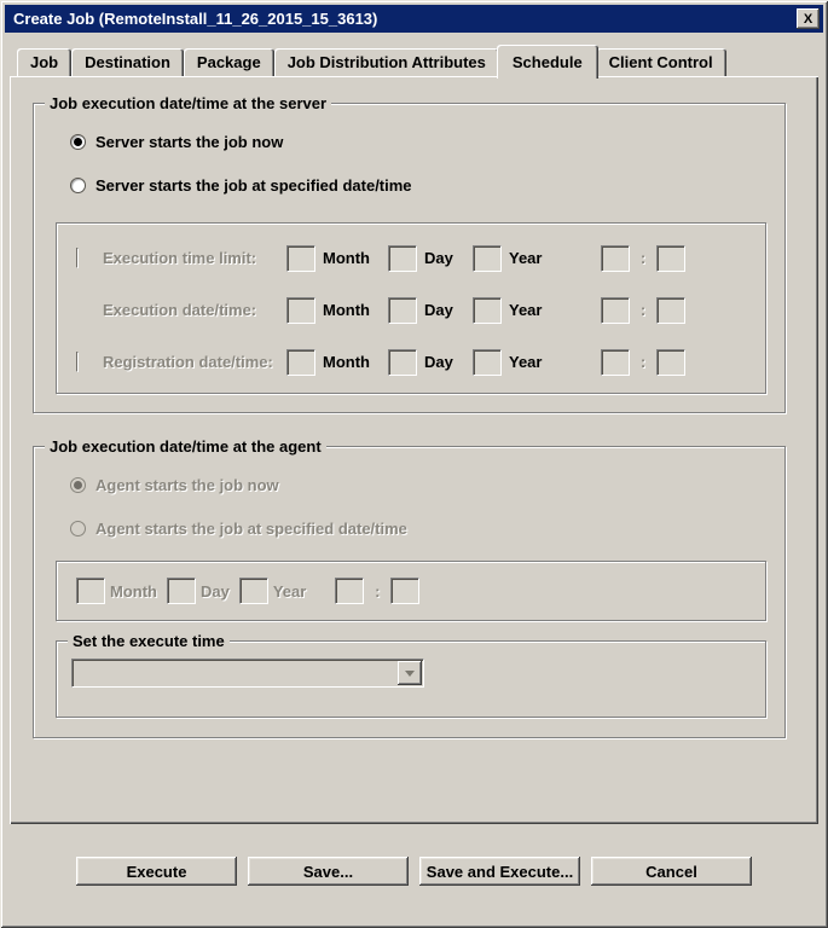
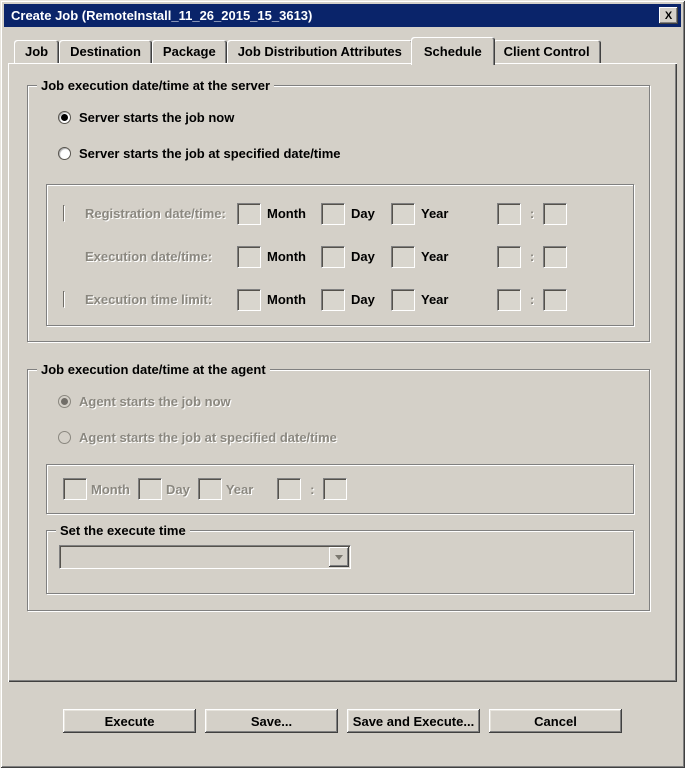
  Create Job (RemoteInstall_11_26_2015_15_3613)
  X
  Job
  Destination
  Package
  Job Distribution Attributes
  Schedule
  Client Control
  Job execution date/time at the server
  Server starts the job now
  Server starts the job at specified date/time
- Execution time limit:
+ Registration date/time:
  Month
  Day
  Year
  :
  Execution date/time:
  Month
  Day
  Year
  :
- Registration date/time:
+ Execution time limit:
  Month
  Day
  Year
  :
  Job execution date/time at the agent
  Agent starts the job now
  Agent starts the job at specified date/time
  Month
  Day
  Year
  :
  Set the execute time
  Execute
  Save...
  Save and Execute...
  Cancel
